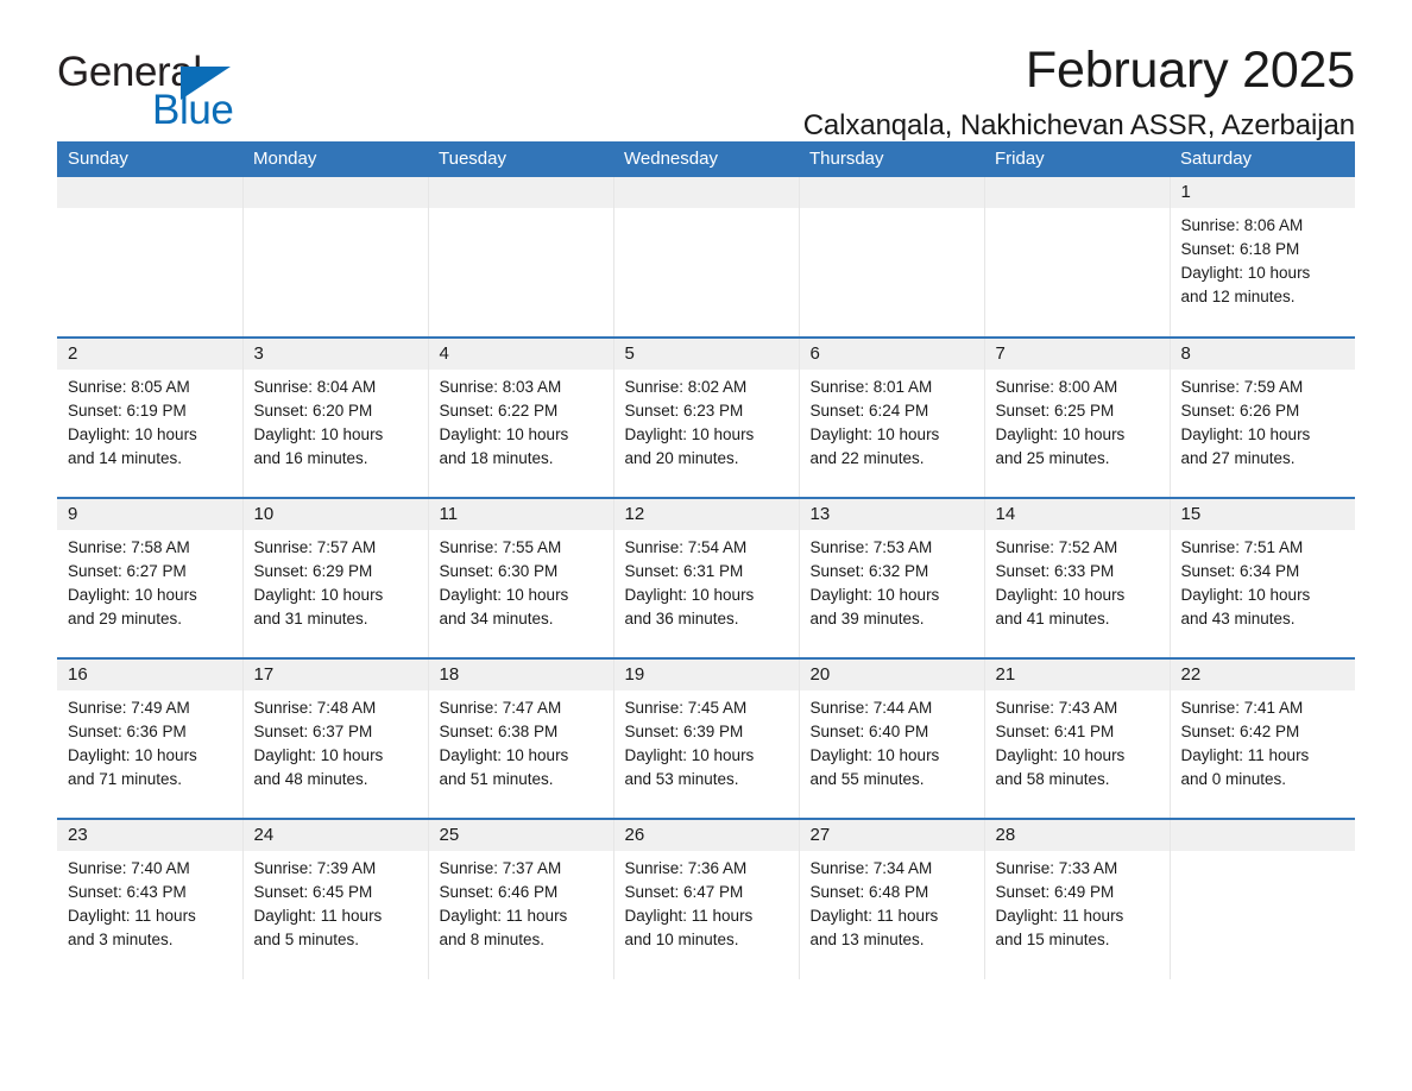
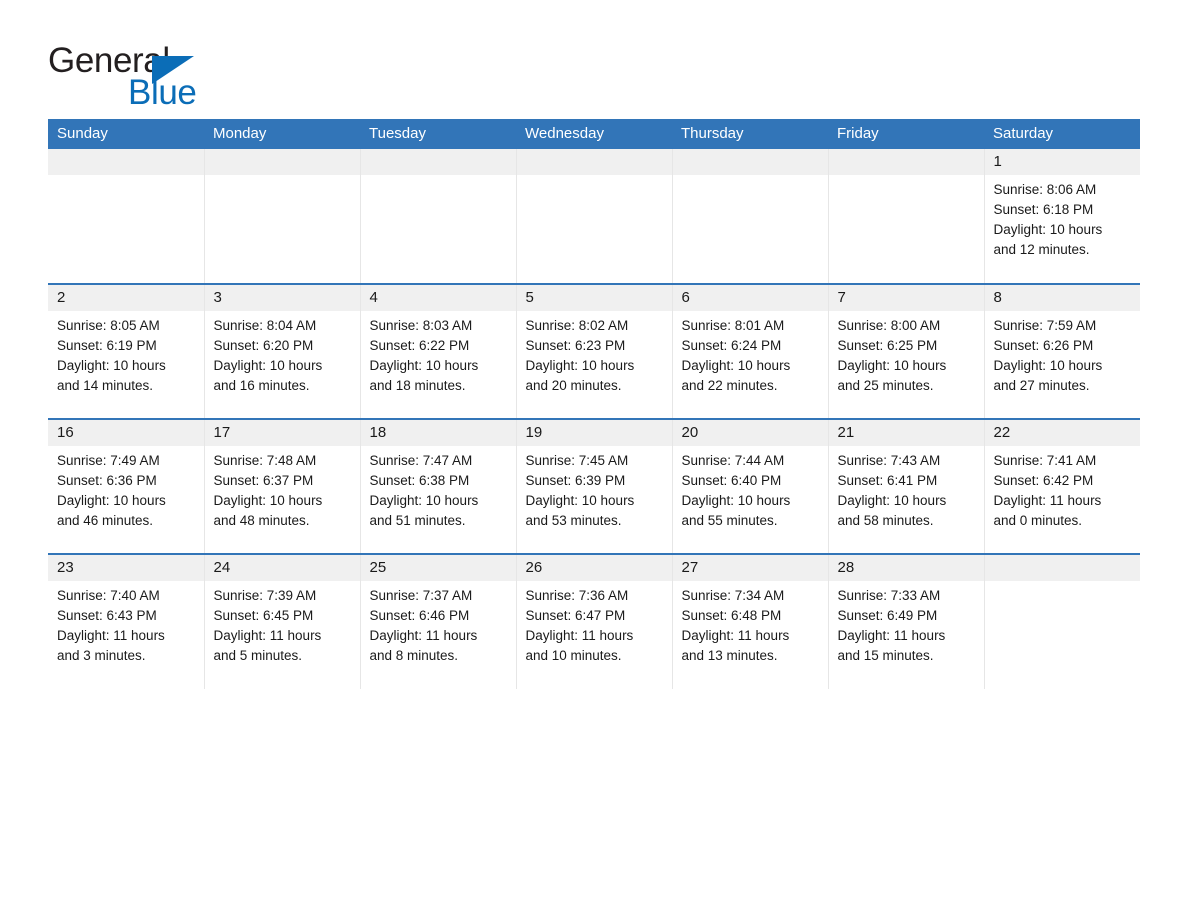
  General
  Blue
- February 2025
- Calxanqala, Nakhichevan ASSR, Azerbaijan
  Sunday	Monday	Tuesday	Wednesday	Thursday	Friday	Saturday
  						1Sunrise: 8:06 AMSunset: 6:18 PMDaylight: 10 hoursand 12 minutes.
  2Sunrise: 8:05 AMSunset: 6:19 PMDaylight: 10 hoursand 14 minutes.	3Sunrise: 8:04 AMSunset: 6:20 PMDaylight: 10 hoursand 16 minutes.	4Sunrise: 8:03 AMSunset: 6:22 PMDaylight: 10 hoursand 18 minutes.	5Sunrise: 8:02 AMSunset: 6:23 PMDaylight: 10 hoursand 20 minutes.	6Sunrise: 8:01 AMSunset: 6:24 PMDaylight: 10 hoursand 22 minutes.	7Sunrise: 8:00 AMSunset: 6:25 PMDaylight: 10 hoursand 25 minutes.	8Sunrise: 7:59 AMSunset: 6:26 PMDaylight: 10 hoursand 27 minutes.
- 9Sunrise: 7:58 AMSunset: 6:27 PMDaylight: 10 hoursand 29 minutes.	10Sunrise: 7:57 AMSunset: 6:29 PMDaylight: 10 hoursand 31 minutes.	11Sunrise: 7:55 AMSunset: 6:30 PMDaylight: 10 hoursand 34 minutes.	12Sunrise: 7:54 AMSunset: 6:31 PMDaylight: 10 hoursand 36 minutes.	13Sunrise: 7:53 AMSunset: 6:32 PMDaylight: 10 hoursand 39 minutes.	14Sunrise: 7:52 AMSunset: 6:33 PMDaylight: 10 hoursand 41 minutes.	15Sunrise: 7:51 AMSunset: 6:34 PMDaylight: 10 hoursand 43 minutes.
- 16Sunrise: 7:49 AMSunset: 6:36 PMDaylight: 10 hoursand 71 minutes.	17Sunrise: 7:48 AMSunset: 6:37 PMDaylight: 10 hoursand 48 minutes.	18Sunrise: 7:47 AMSunset: 6:38 PMDaylight: 10 hoursand 51 minutes.	19Sunrise: 7:45 AMSunset: 6:39 PMDaylight: 10 hoursand 53 minutes.	20Sunrise: 7:44 AMSunset: 6:40 PMDaylight: 10 hoursand 55 minutes.	21Sunrise: 7:43 AMSunset: 6:41 PMDaylight: 10 hoursand 58 minutes.	22Sunrise: 7:41 AMSunset: 6:42 PMDaylight: 11 hoursand 0 minutes.
+ 16Sunrise: 7:49 AMSunset: 6:36 PMDaylight: 10 hoursand 46 minutes.	17Sunrise: 7:48 AMSunset: 6:37 PMDaylight: 10 hoursand 48 minutes.	18Sunrise: 7:47 AMSunset: 6:38 PMDaylight: 10 hoursand 51 minutes.	19Sunrise: 7:45 AMSunset: 6:39 PMDaylight: 10 hoursand 53 minutes.	20Sunrise: 7:44 AMSunset: 6:40 PMDaylight: 10 hoursand 55 minutes.	21Sunrise: 7:43 AMSunset: 6:41 PMDaylight: 10 hoursand 58 minutes.	22Sunrise: 7:41 AMSunset: 6:42 PMDaylight: 11 hoursand 0 minutes.
  23Sunrise: 7:40 AMSunset: 6:43 PMDaylight: 11 hoursand 3 minutes.	24Sunrise: 7:39 AMSunset: 6:45 PMDaylight: 11 hoursand 5 minutes.	25Sunrise: 7:37 AMSunset: 6:46 PMDaylight: 11 hoursand 8 minutes.	26Sunrise: 7:36 AMSunset: 6:47 PMDaylight: 11 hoursand 10 minutes.	27Sunrise: 7:34 AMSunset: 6:48 PMDaylight: 11 hoursand 13 minutes.	28Sunrise: 7:33 AMSunset: 6:49 PMDaylight: 11 hoursand 15 minutes.
